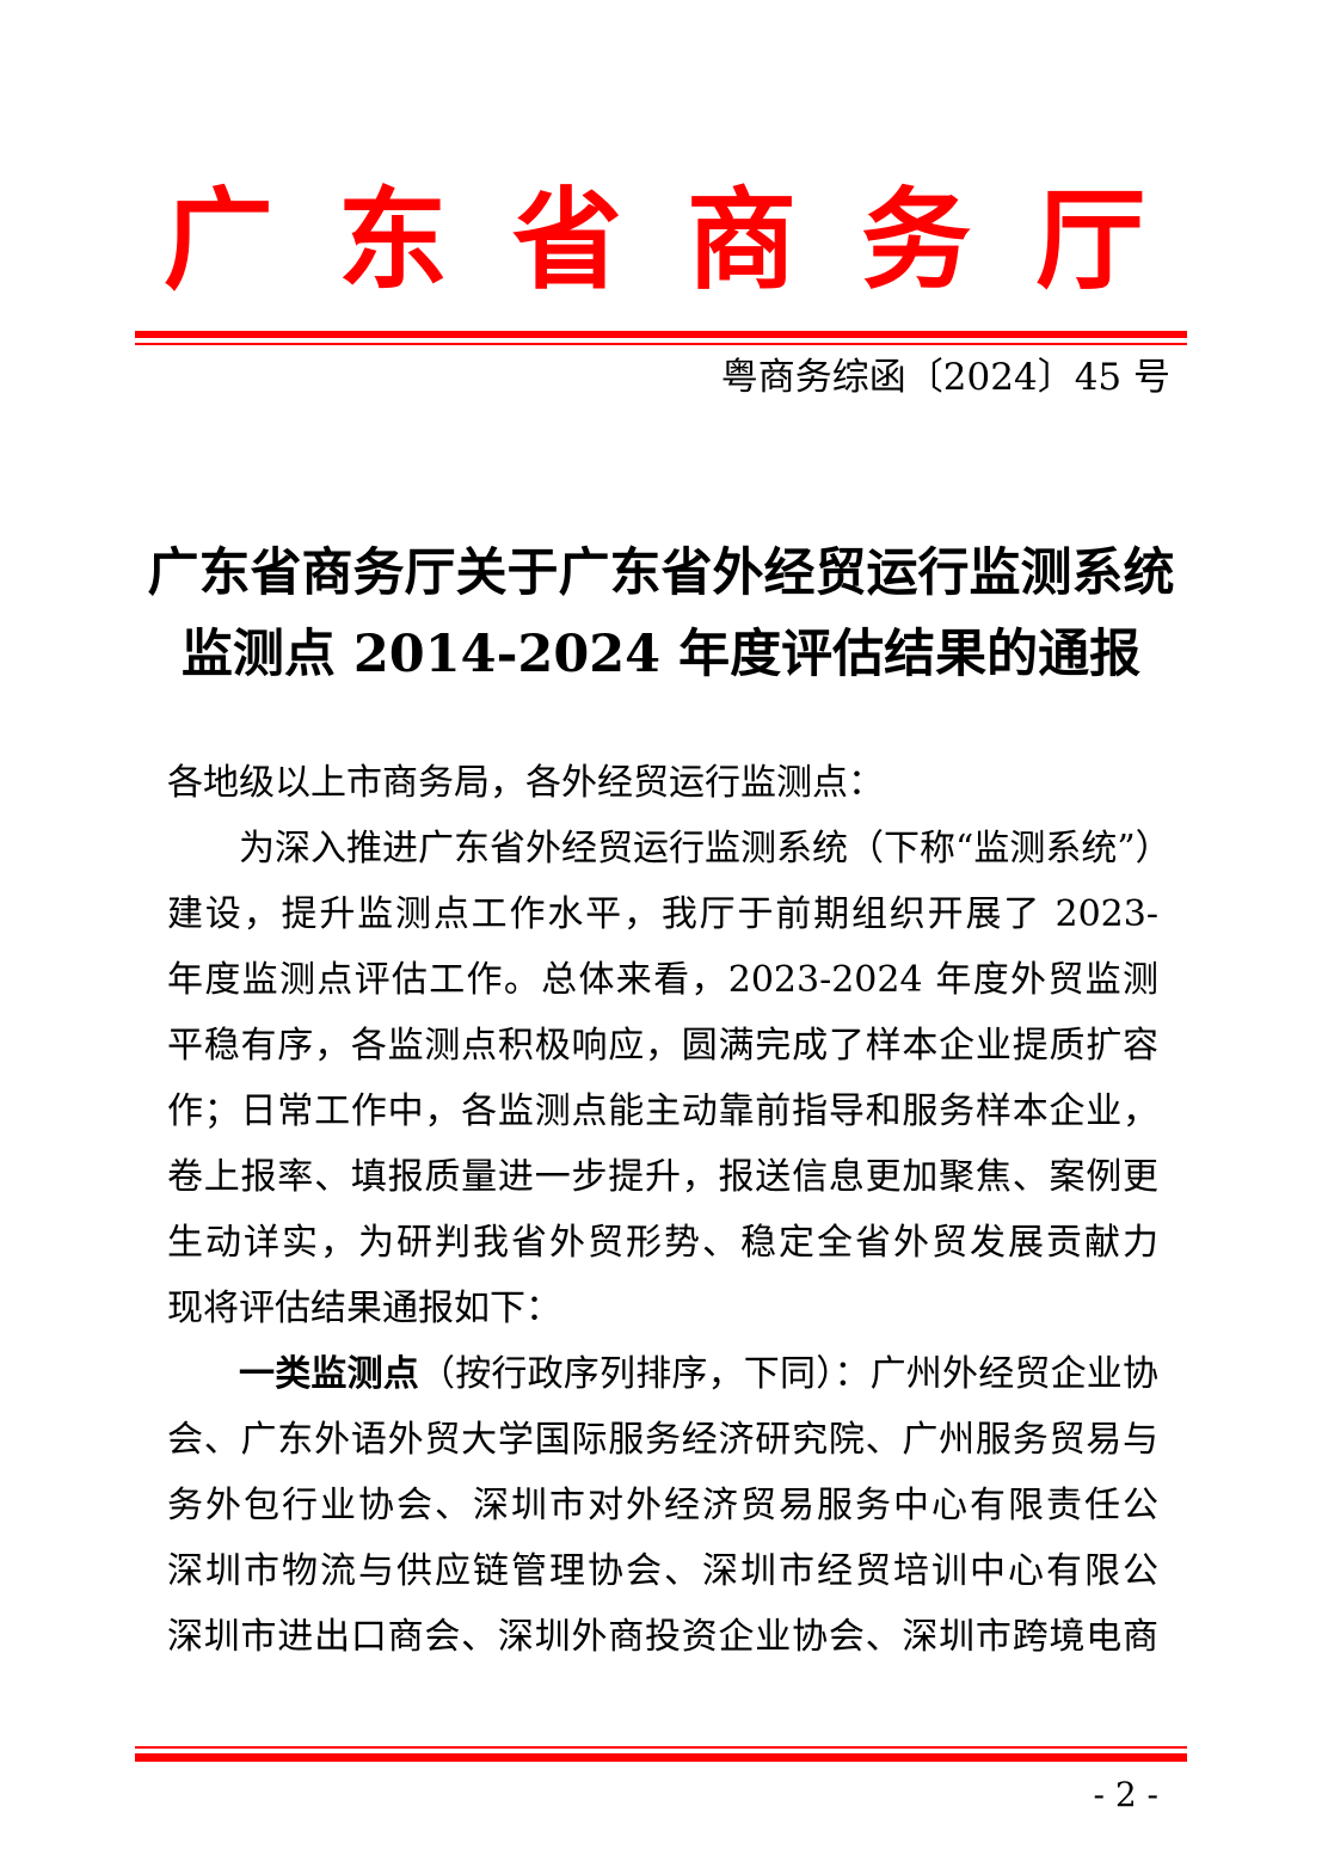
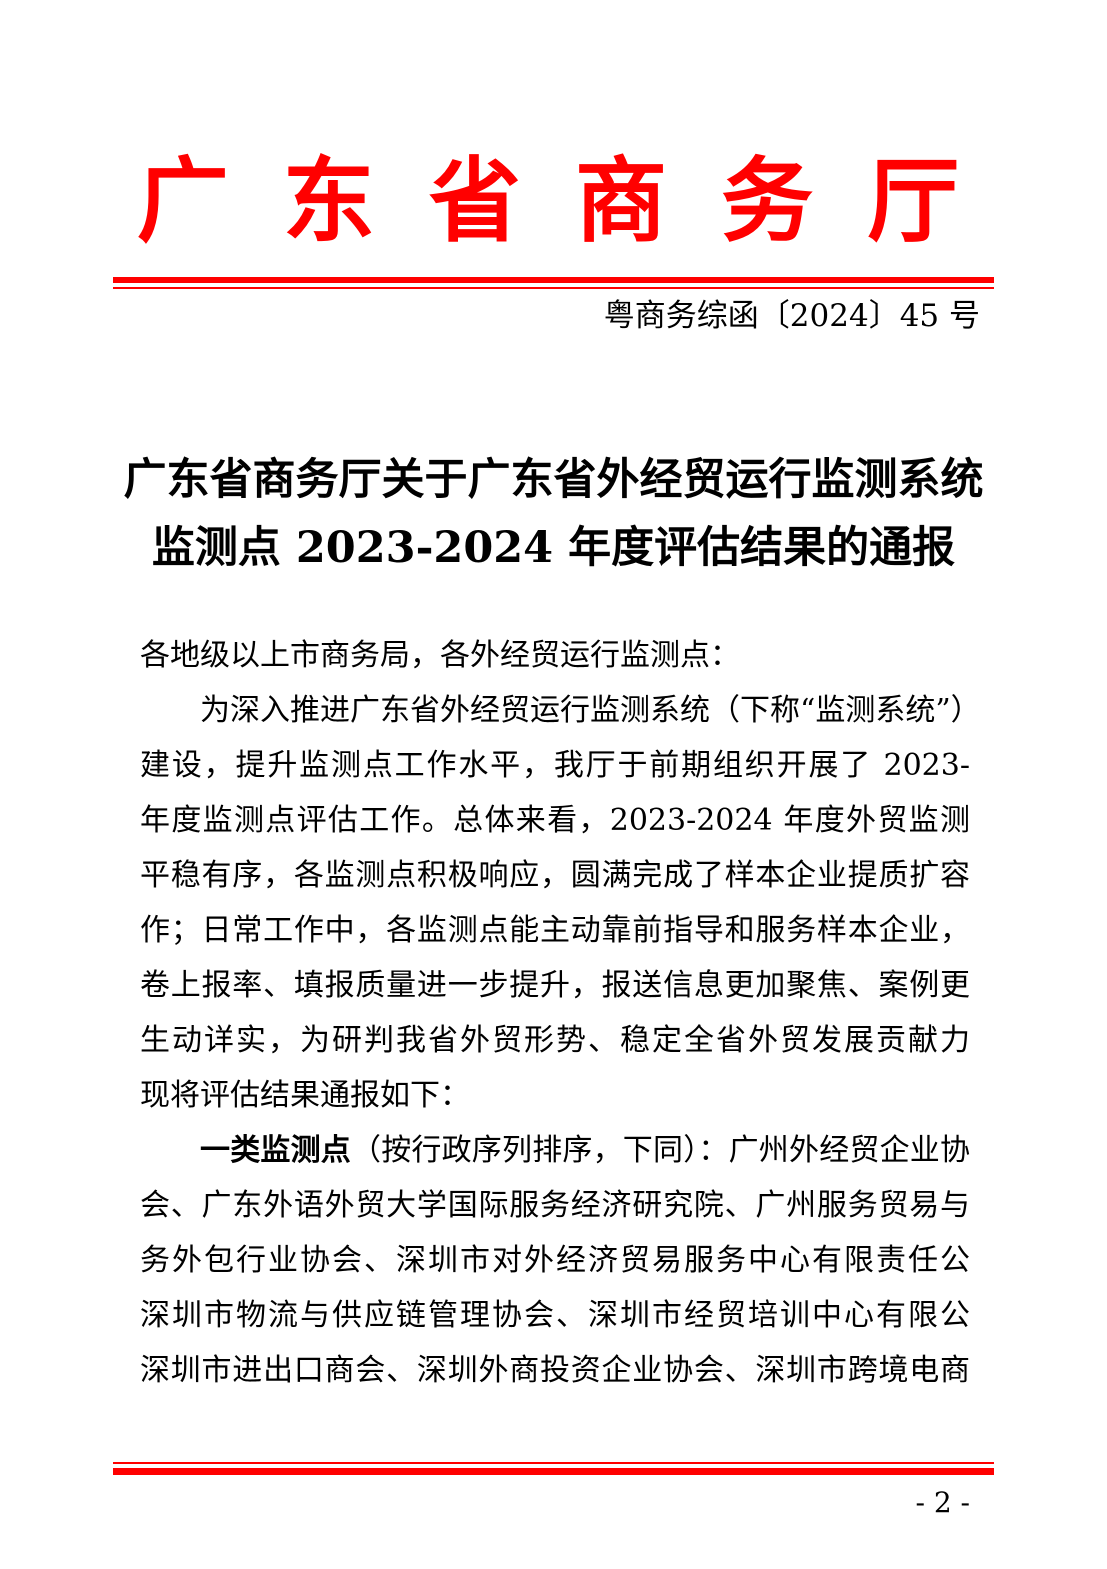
  广 东 省 商 务 厅
  粤商务综函〔2024〕45 号
  广东省商务厅关于广东省外经贸运行监测系统
- 监测点 2014-2024 年度评估结果的通报
+ 监测点 2023-2024 年度评估结果的通报
  各地级以上市商务局，各外经贸运行监测点：
  为深入推进广东省外经贸运行监测系统（下称“监测系统”）
  建设，提升监测点工作水平，我厅于前期组织开展了 2023-
  年度监测点评估工作。总体来看，2023-2024 年度外贸监测
  平稳有序，各监测点积极响应，圆满完成了样本企业提质扩容
  作；日常工作中，各监测点能主动靠前指导和服务样本企业，
  卷上报率、填报质量进一步提升，报送信息更加聚焦、案例更
  生动详实，为研判我省外贸形势、稳定全省外贸发展贡献力
  现将评估结果通报如下：
  一类监测点（按行政序列排序，下同）：广州外经贸企业协
  会、广东外语外贸大学国际服务经济研究院、广州服务贸易与
  务外包行业协会、深圳市对外经济贸易服务中心有限责任公
  深圳市物流与供应链管理协会、深圳市经贸培训中心有限公
  深圳市进出口商会、深圳外商投资企业协会、深圳市跨境电商
  - 2 -
